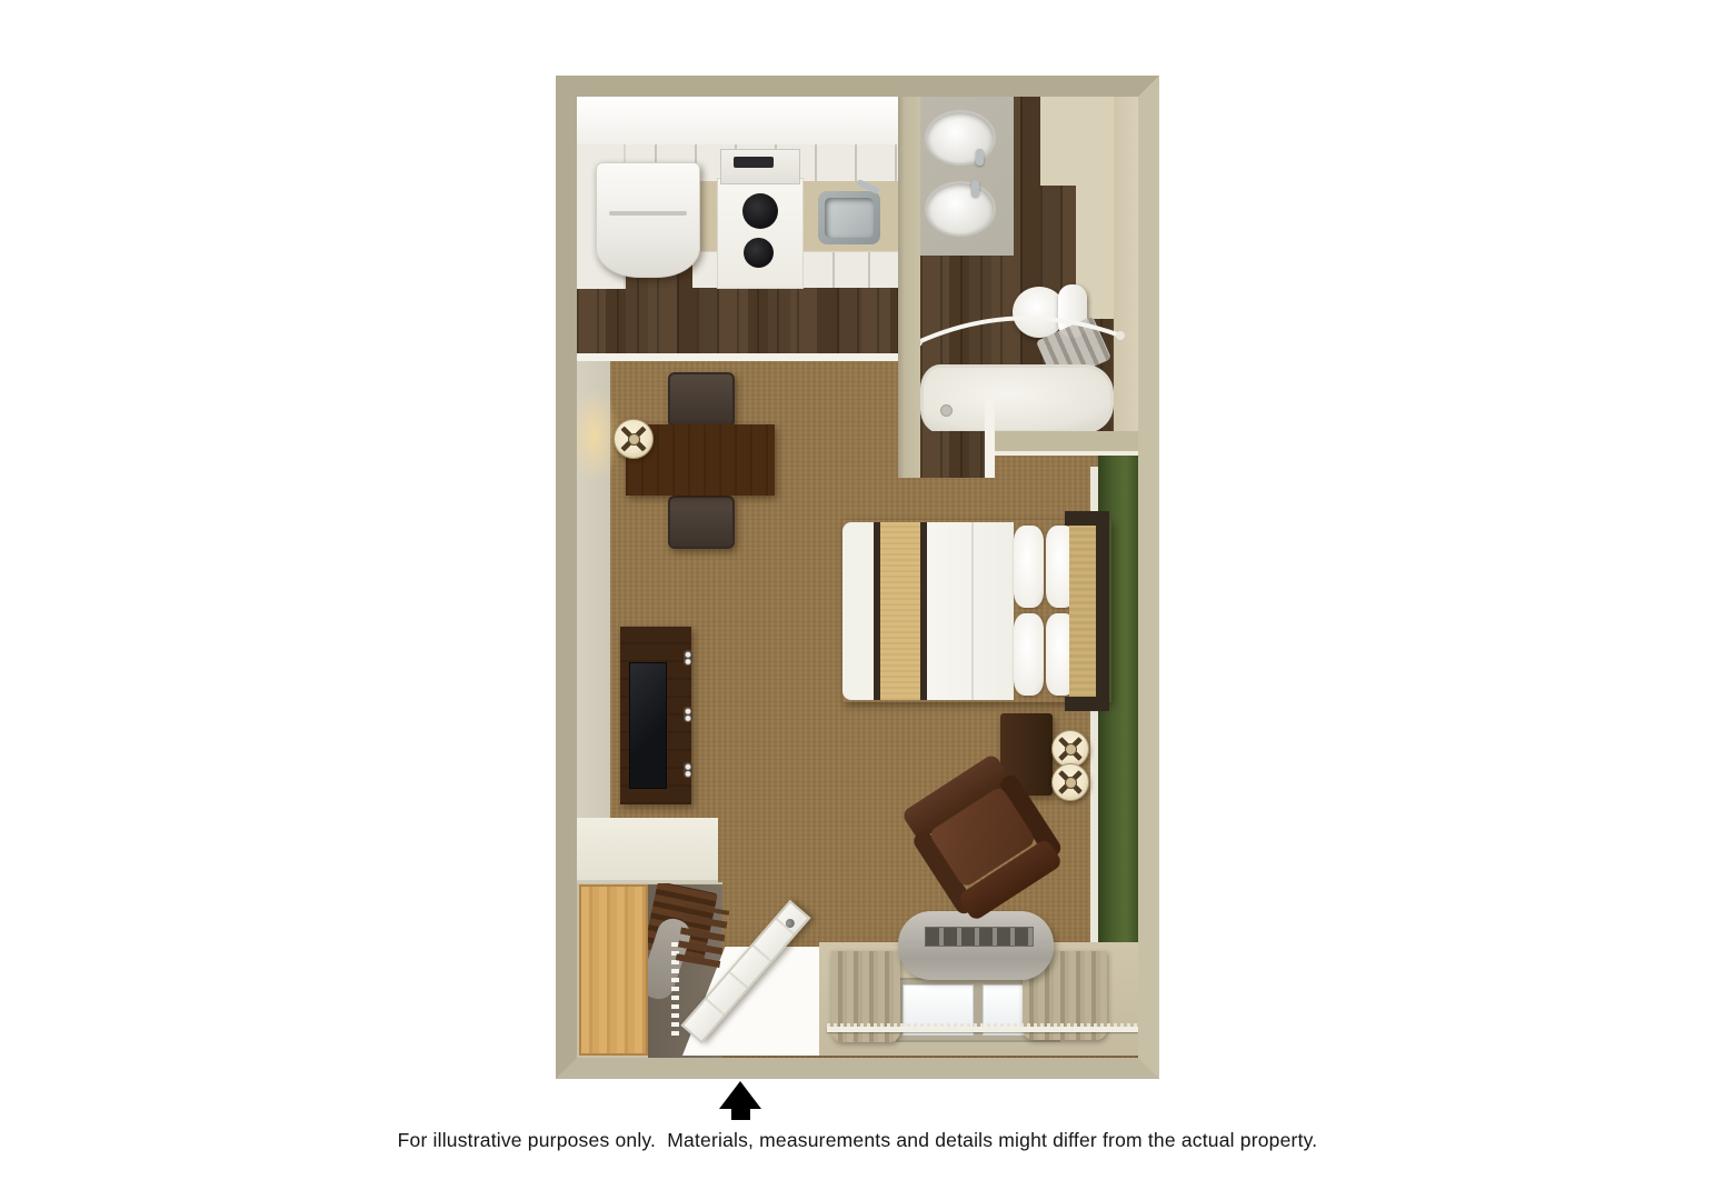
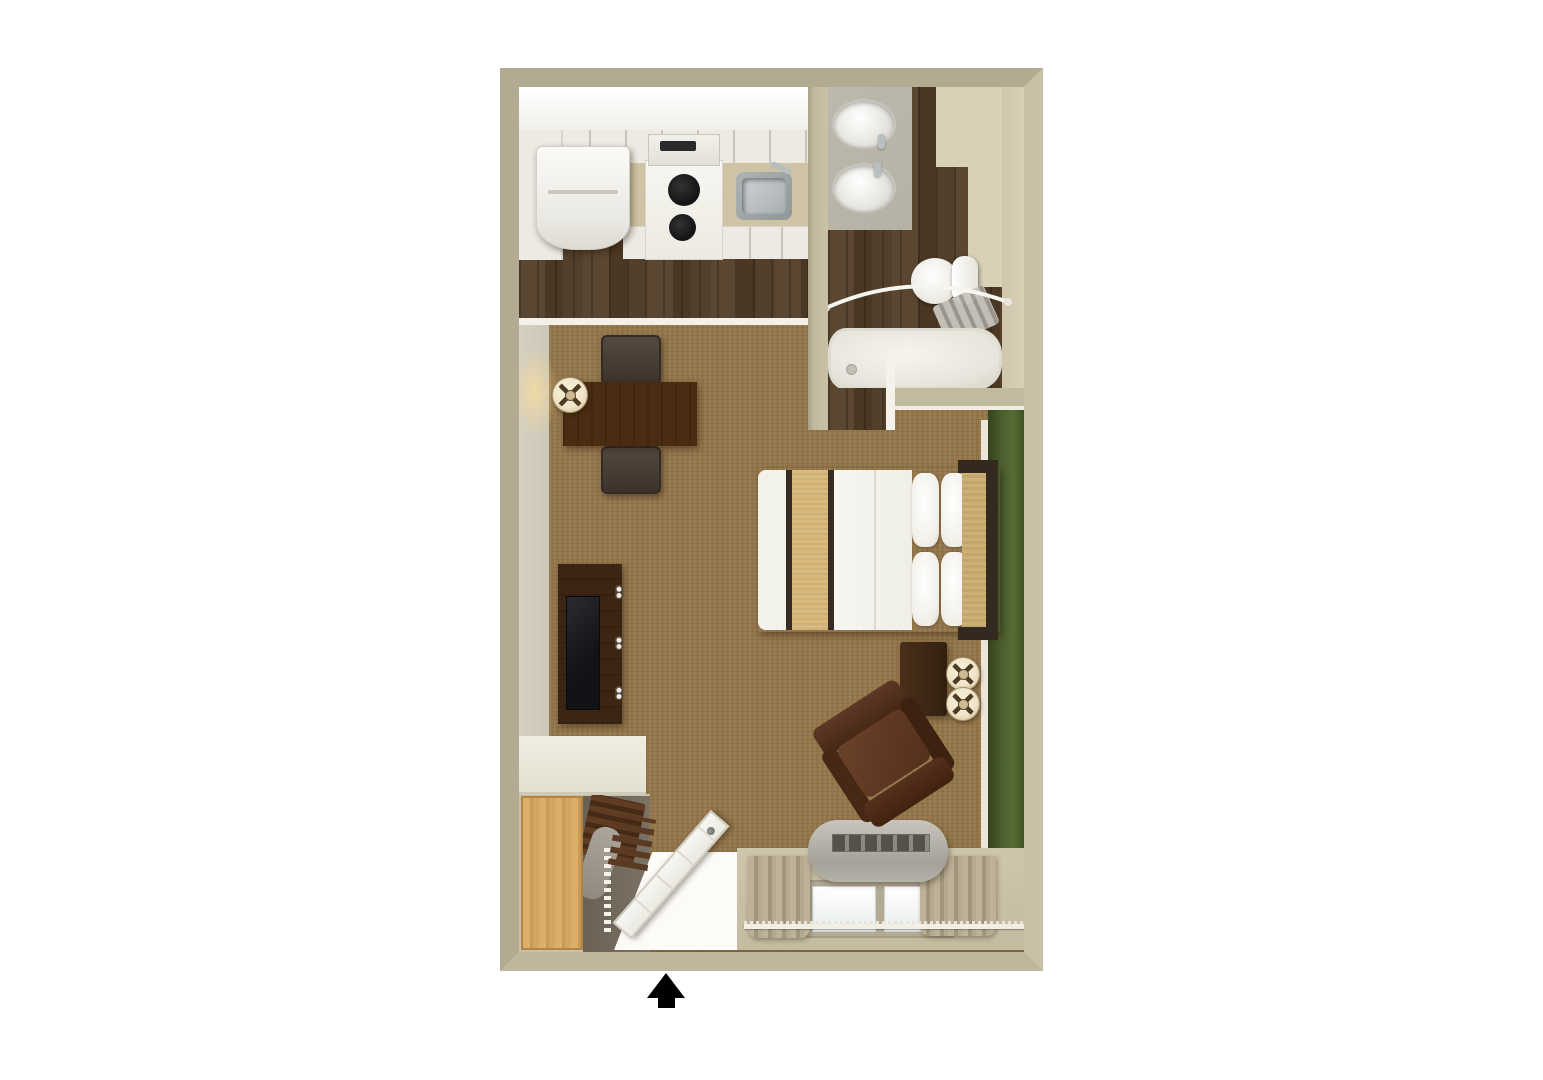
- For illustrative purposes only. Materials, measurements and details might differ from the actual property.
